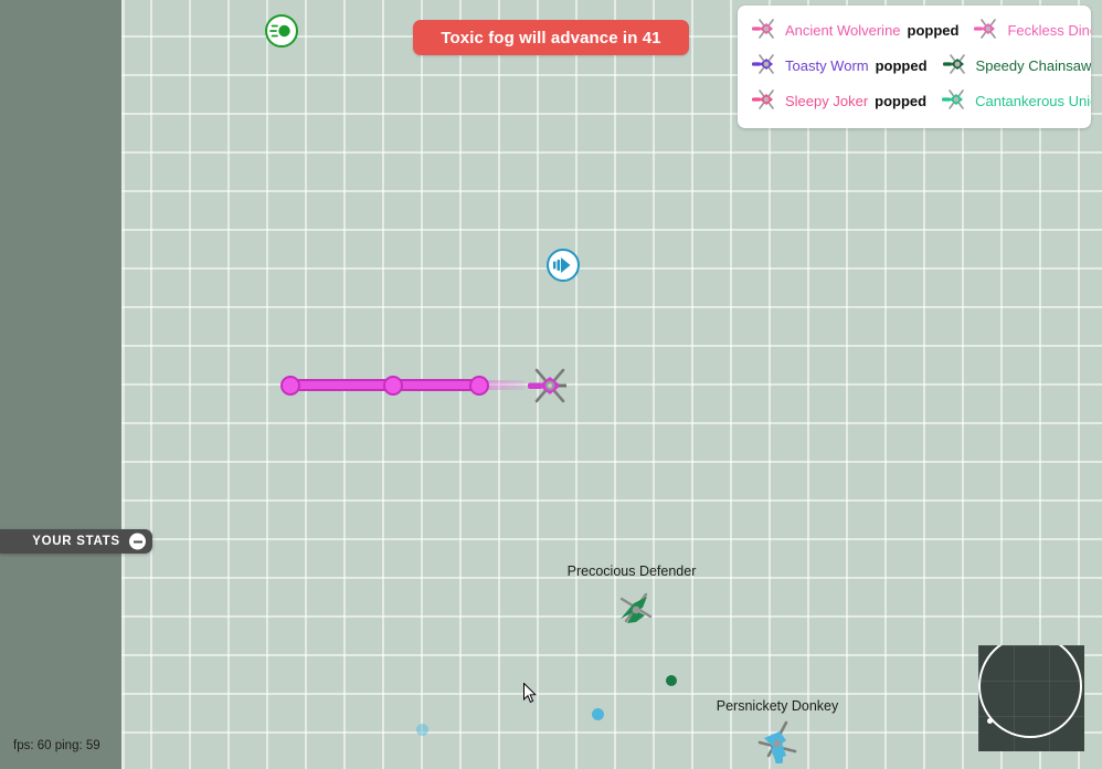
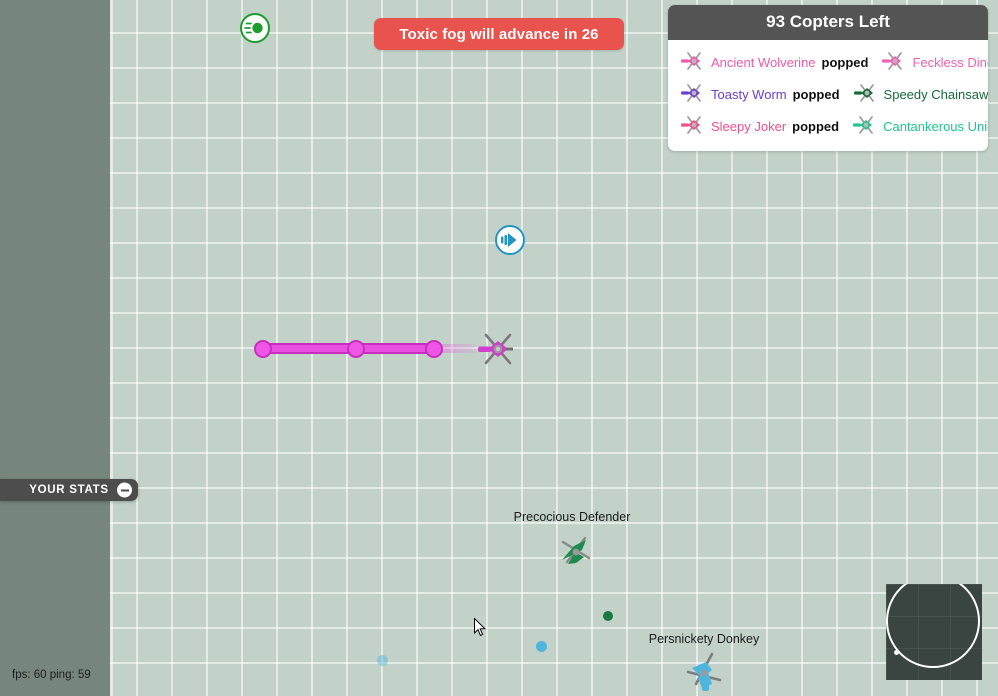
  Precocious Defender
  Persnickety Donkey
- Toxic fog will advance in 41
+ Toxic fog will advance in 26
+ 93 Copters Left
  Ancient Wolverine
  popped
  Toasty Worm
  popped
  Speedy Chainsaw
  Sleepy Joker
  popped
  Cantankerous Uni
  YOUR STATS
  fps: 60 ping: 59
